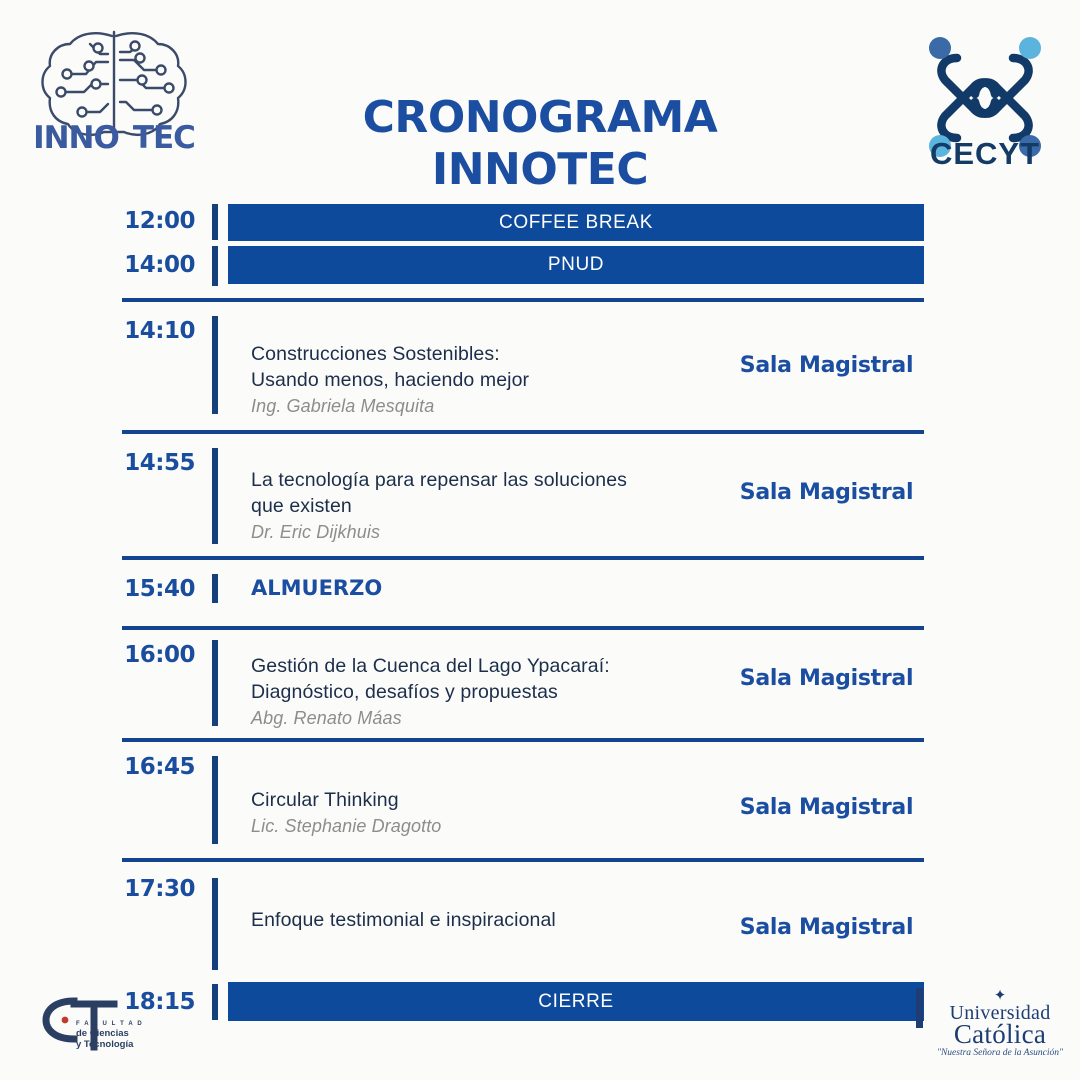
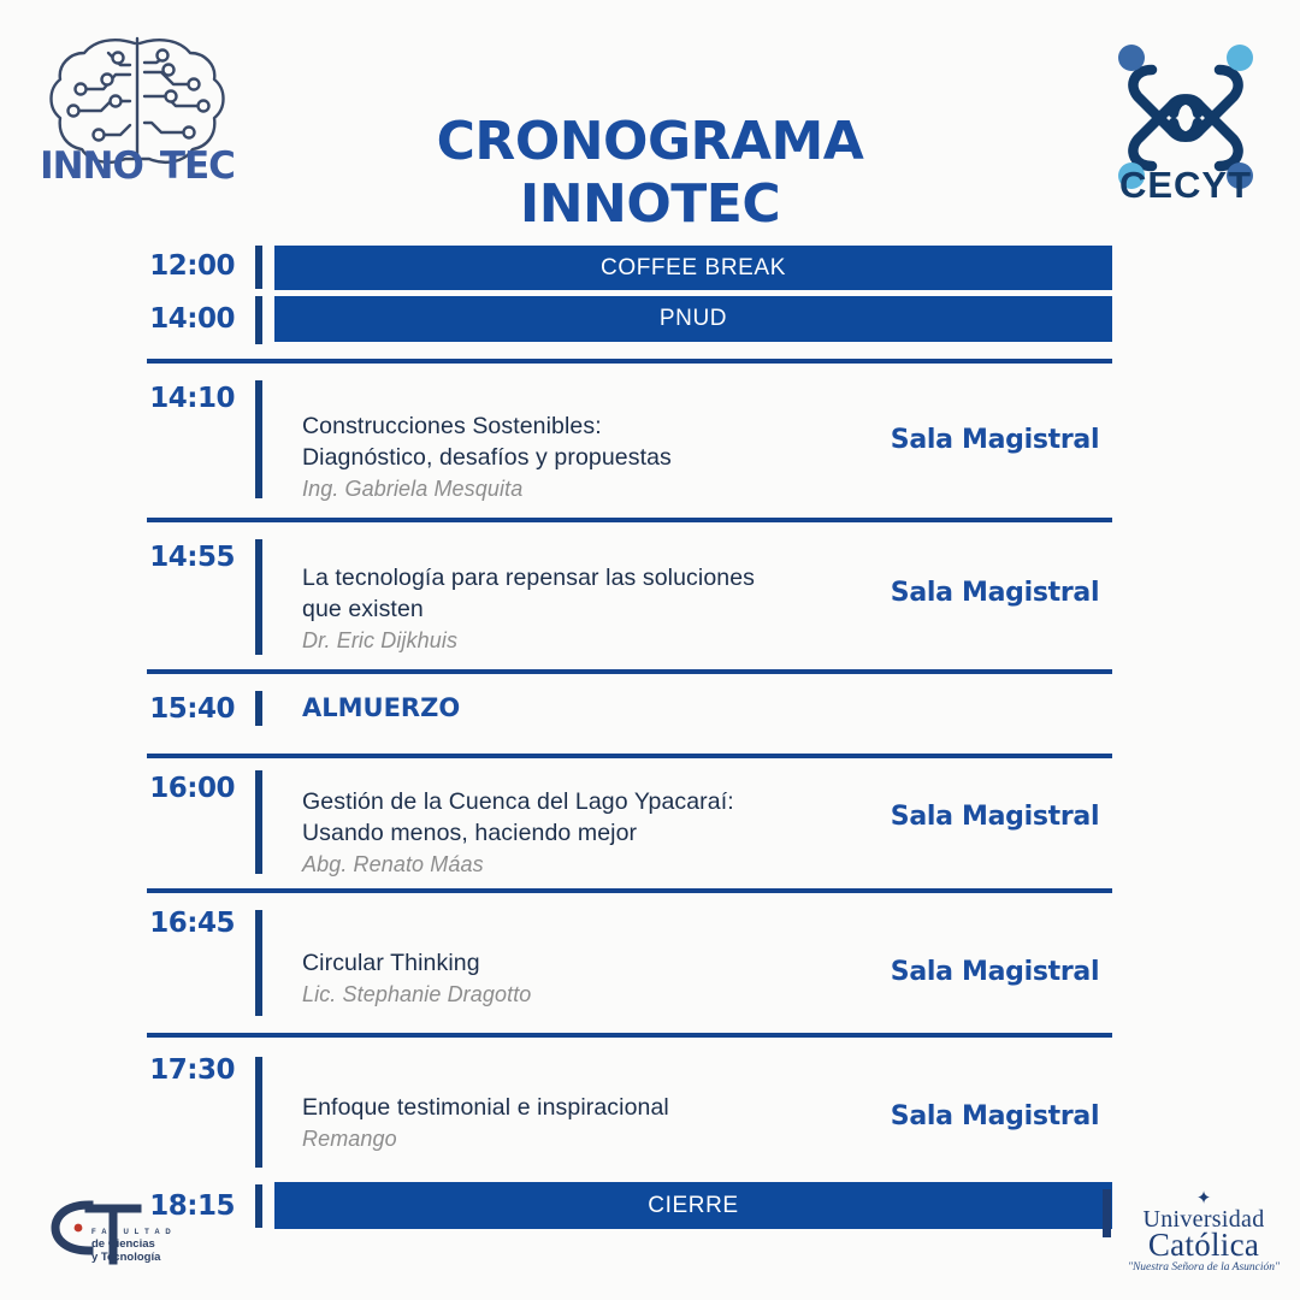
  INNO
  TEC
  CECYT
  CRONOGRAMA
  INNOTEC
  12:00
  COFFEE BREAK
  14:00
  PNUD
  14:10
  Construcciones Sostenibles:
- Usando menos, haciendo mejor
+ Diagnóstico, desafíos y propuestas
  Ing. Gabriela Mesquita
  Sala Magistral
  14:55
  La tecnología para repensar las soluciones
  que existen
  Dr. Eric Dijkhuis
  Sala Magistral
  15:40
  ALMUERZO
  16:00
  Gestión de la Cuenca del Lago Ypacaraí:
- Diagnóstico, desafíos y propuestas
+ Usando menos, haciendo mejor
  Abg. Renato Máas
  Sala Magistral
  16:45
  Circular Thinking
  Lic. Stephanie Dragotto
  Sala Magistral
  17:30
  Enfoque testimonial e inspiracional
+ Remango
  Sala Magistral
  18:15
  CIERRE
  de Ciencias
  y Tecnología
  ✦
  Universidad
  Católica
  "Nuestra Señora de la Asunción"
